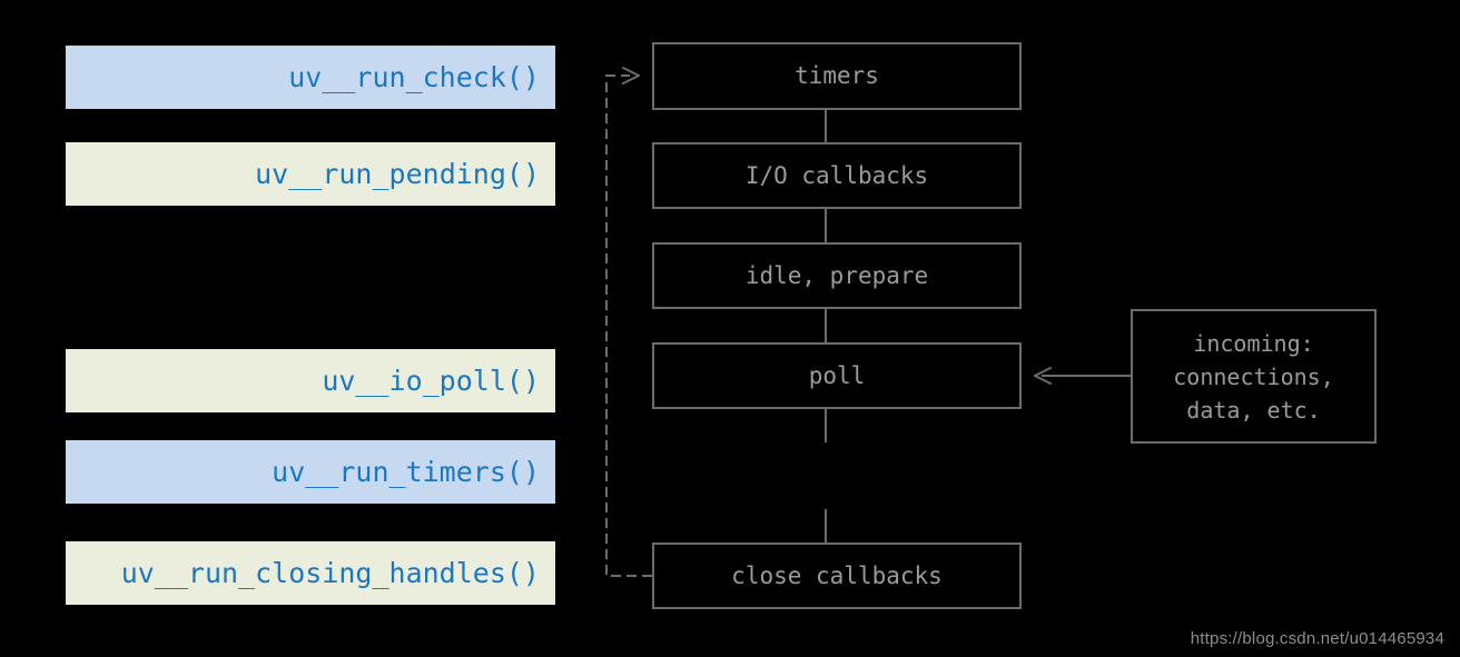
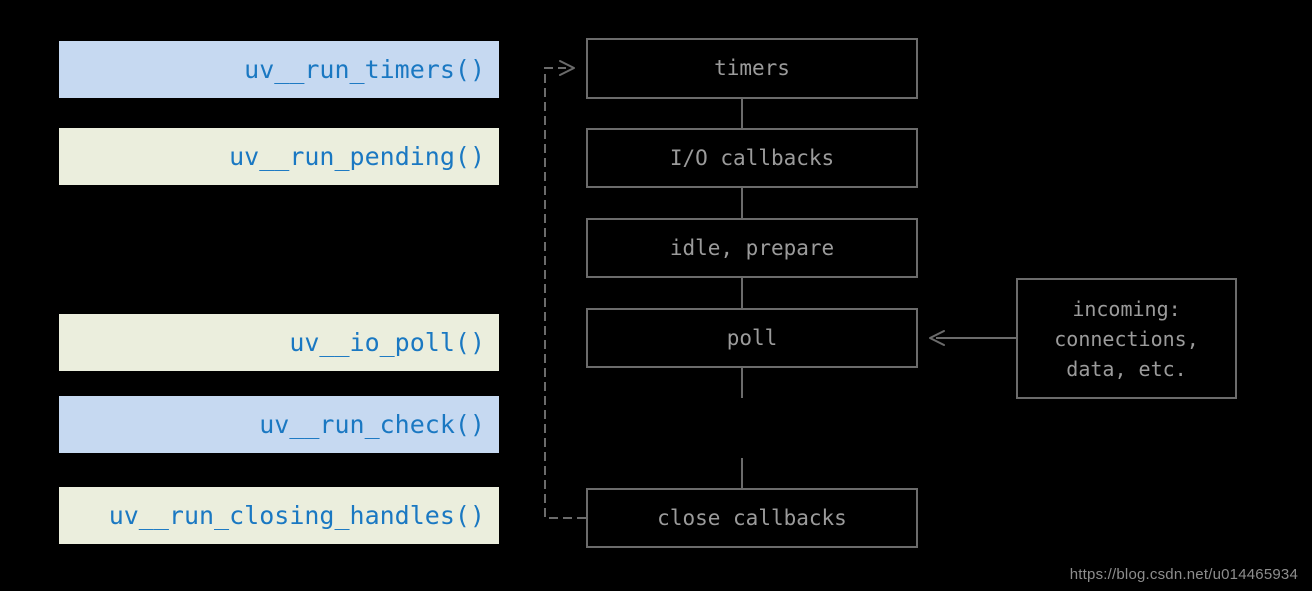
- uv__run_check()
+ uv__run_timers()
  uv__run_pending()
  uv__io_poll()
- uv__run_timers()
+ uv__run_check()
  uv__run_closing_handles()
  timers
  I/O callbacks
  idle, prepare
  poll
  close callbacks
  incoming:
  connections,
  data, etc.
  https://blog.csdn.net/u014465934
